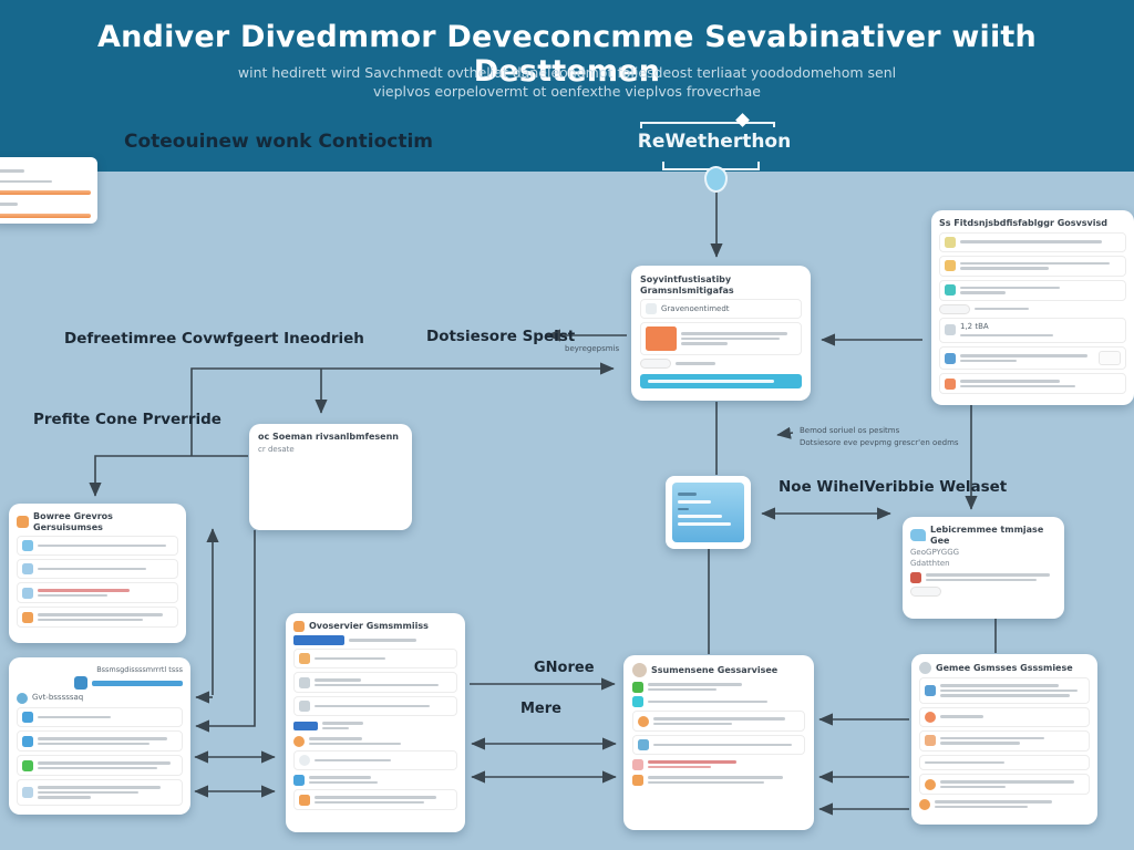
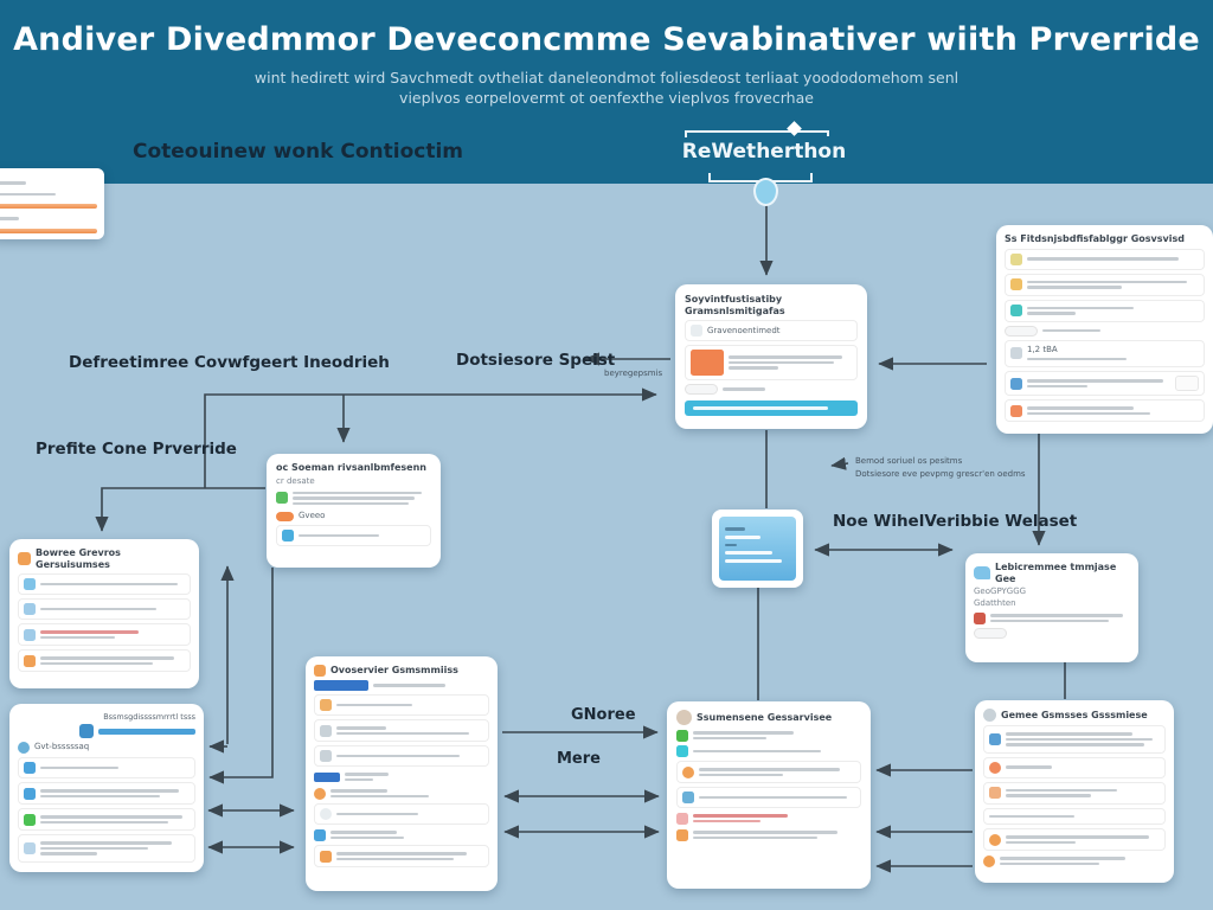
- Andiver Divedmmor Deveconcmme Sevabinativer wiith Desttemen
+ Andiver Divedmmor Deveconcmme Sevabinativer wiith Prverride
  wint hedirett wird Savchmedt ovtheliat daneleondmot foliesdeost terliaat yoododomehom senl
  vieplvos eorpelovermt ot oenfexthe vieplvos frovecrhae
  Coteouinew wonk Contioctim
  ReWetherthon
  Defreetimree Covwfgeert Ineodrieh
  Dotsiesore Speist
  beyregepsmis
  Prefite Cone Prverride
  Noe WihelVeribbie Welaset
  Bemod soriuel os pesitms
  Dotsiesore eve pevpmg grescr'en oedms
  GNoree
  Mere
  Soyvintfustisatiby Gramsnlsmitigafas
  Gravenoentimedt
  Ss Fitdsnjsbdfisfablggr Gosvsvisd
  1,2 tBA
  oc Soeman rivsanlbmfesenn
  cr desate
+ Gveeo
  Bowree Grevros Gersuisumses
  Bssmsgdissssmrrrtl tsss
  Gvt-bsssssaq
  Lebicremmee tmmjase Gee
  GeoGPYGGG
  Gdatthten
  Ovoservier Gsmsmmiiss
  Ssumensene Gessarvisee
  Gemee Gsmsses Gsssmiese
